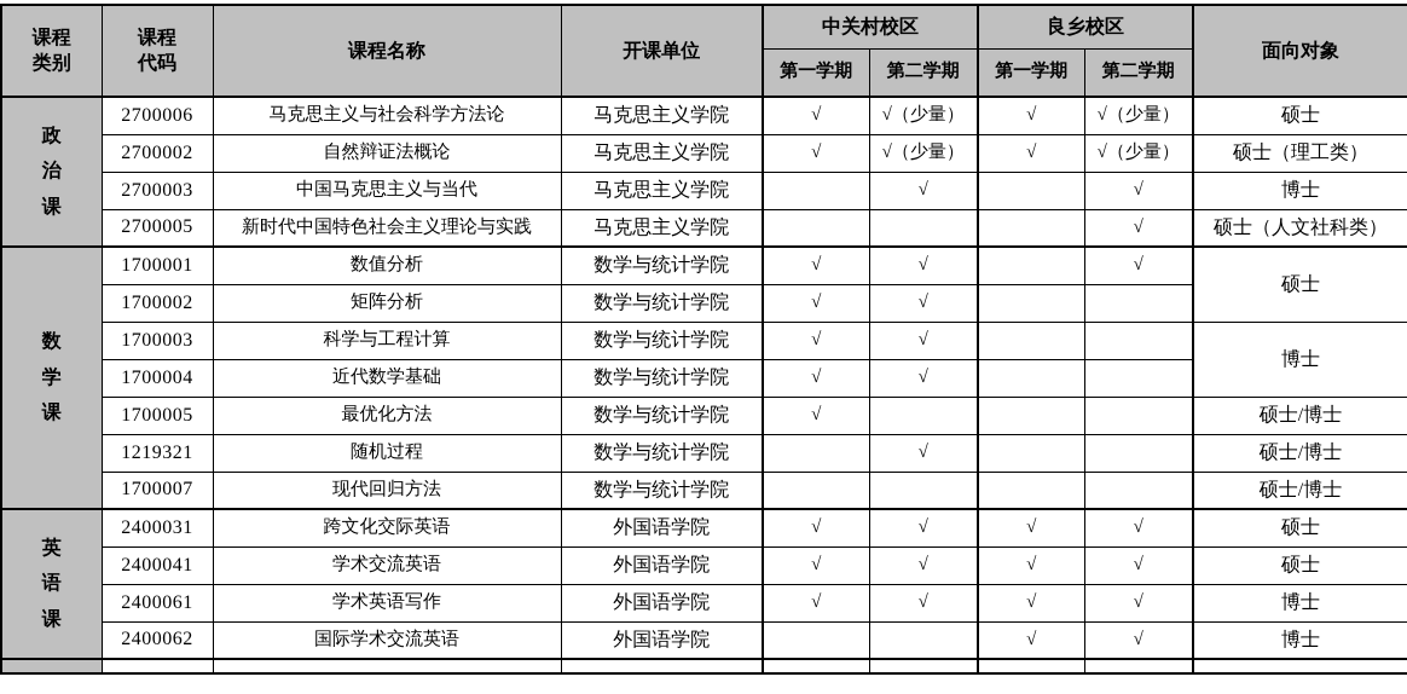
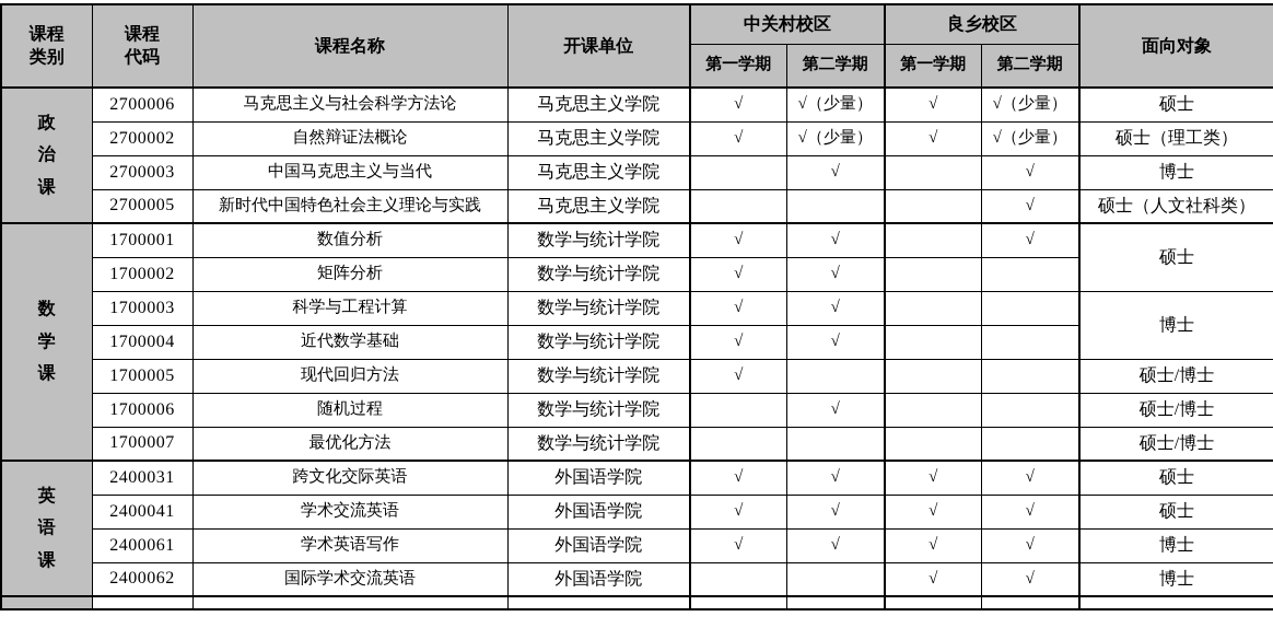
  课程 类别	课程 代码	课程名称	开课单位	中关村校区	良乡校区	面向对象
  第一学期	第二学期	第一学期	第二学期
  政治课	2700006	马克思主义与社会科学方法论	马克思主义学院	√	√（少量）	√	√（少量）	硕士
  2700002	自然辩证法概论	马克思主义学院	√	√（少量）	√	√（少量）	硕士（理工类）
  2700003	中国马克思主义与当代	马克思主义学院		√		√	博士
  2700005	新时代中国特色社会主义理论与实践	马克思主义学院				√	硕士（人文社科类）
  数学课	1700001	数值分析	数学与统计学院	√	√		√	硕士
  1700002	矩阵分析	数学与统计学院	√	√
  1700003	科学与工程计算	数学与统计学院	√	√			博士
  1700004	近代数学基础	数学与统计学院	√	√
- 1700005	最优化方法	数学与统计学院	√				硕士/博士
+ 1700005	现代回归方法	数学与统计学院	√				硕士/博士
- 1219321	随机过程	数学与统计学院		√			硕士/博士
+ 1700006	随机过程	数学与统计学院		√			硕士/博士
- 1700007	现代回归方法	数学与统计学院					硕士/博士
+ 1700007	最优化方法	数学与统计学院					硕士/博士
  英语课	2400031	跨文化交际英语	外国语学院	√	√	√	√	硕士
  2400041	学术交流英语	外国语学院	√	√	√	√	硕士
  2400061	学术英语写作	外国语学院	√	√	√	√	博士
  2400062	国际学术交流英语	外国语学院			√	√	博士
